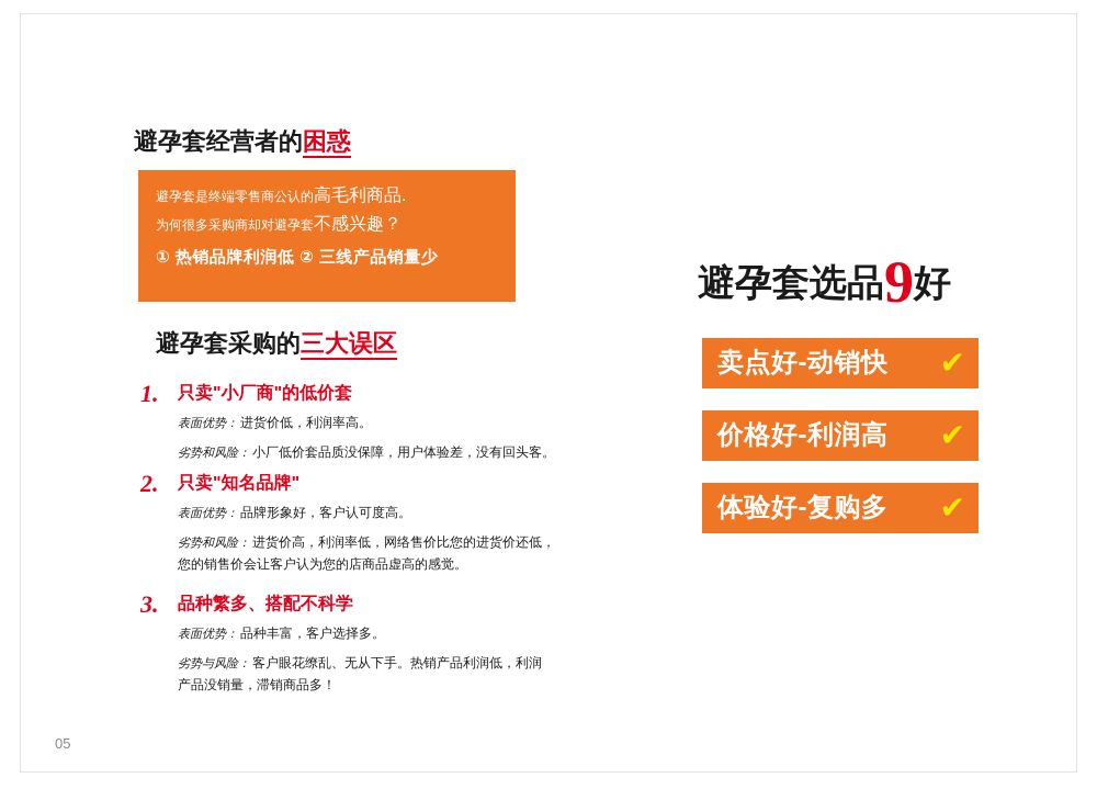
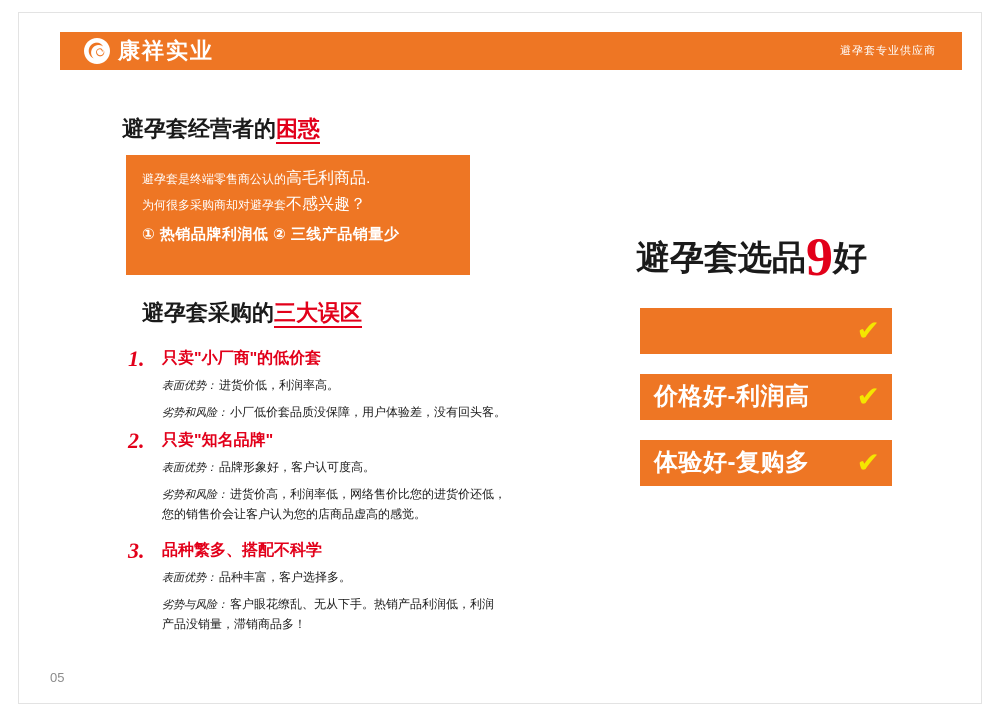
+ 康祥实业
+ 避孕套专业供应商
  避孕套经营者的困惑
  避孕套是终端零售商公认的高毛利商品.
  为何很多采购商却对避孕套不感兴趣？
  ① 热销品牌利润低 ② 三线产品销量少
  避孕套采购的三大误区
  1.
  只卖"小厂商"的低价套
  表面优势： 进货价低，利润率高。
  劣势和风险： 小厂低价套品质没保障，用户体验差，没有回头客。
  2.
  只卖"知名品牌"
  表面优势： 品牌形象好，客户认可度高。
  劣势和风险： 进货价高，利润率低，网络售价比您的进货价还低，
  您的销售价会让客户认为您的店商品虚高的感觉。
  3.
  品种繁多、搭配不科学
  表面优势： 品种丰富，客户选择多。
  劣势与风险： 客户眼花缭乱、无从下手。热销产品利润低，利润
  产品没销量，滞销商品多！
  避孕套选品9好
- 卖点好-动销快
  ✔
  价格好-利润高
  ✔
  体验好-复购多
  ✔
  05
